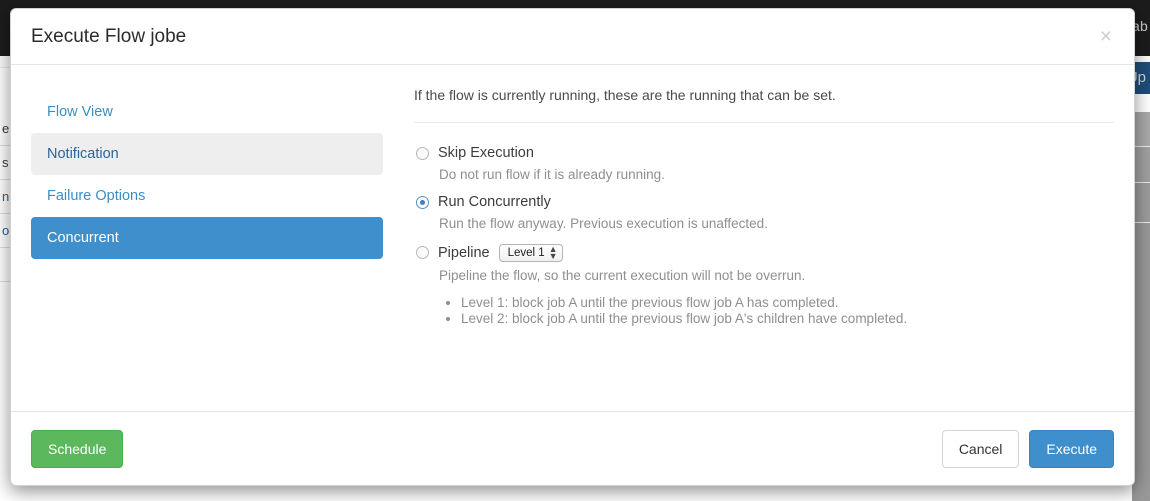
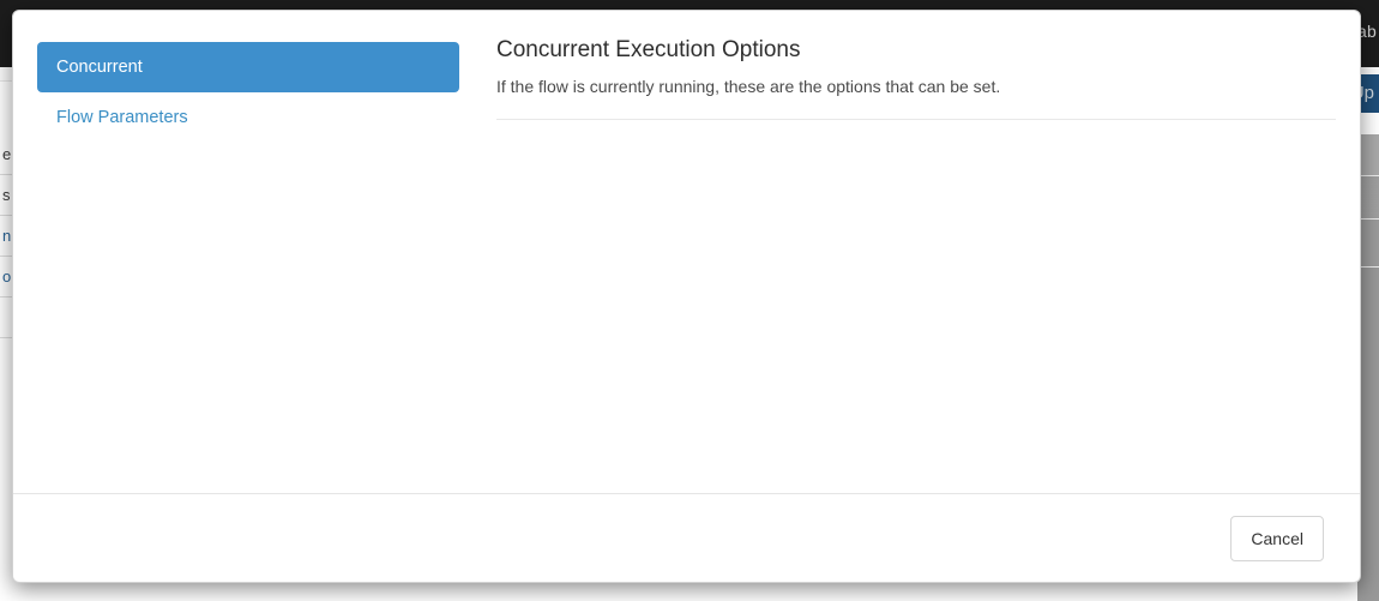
  ab
  e
  s
  n
  o
- Execute Flow jobe
- ×
- Flow View
- Notification
- Failure Options
  Concurrent
+ Flow Parameters
+ Concurrent Execution Options
- If the flow is currently running, these are the running that can be set.
+ If the flow is currently running, these are the options that can be set.
- Skip Execution
- Do not run flow if it is already running.
- Run Concurrently
- Run the flow anyway. Previous execution is unaffected.
- Pipeline
- Level 1
- ▲
- ▼
- Pipeline the flow, so the current execution will not be overrun.
- Level 1: block job A until the previous flow job A has completed.
- Level 2: block job A until the previous flow job A's children have completed.
- Schedule
  Cancel
- Execute
